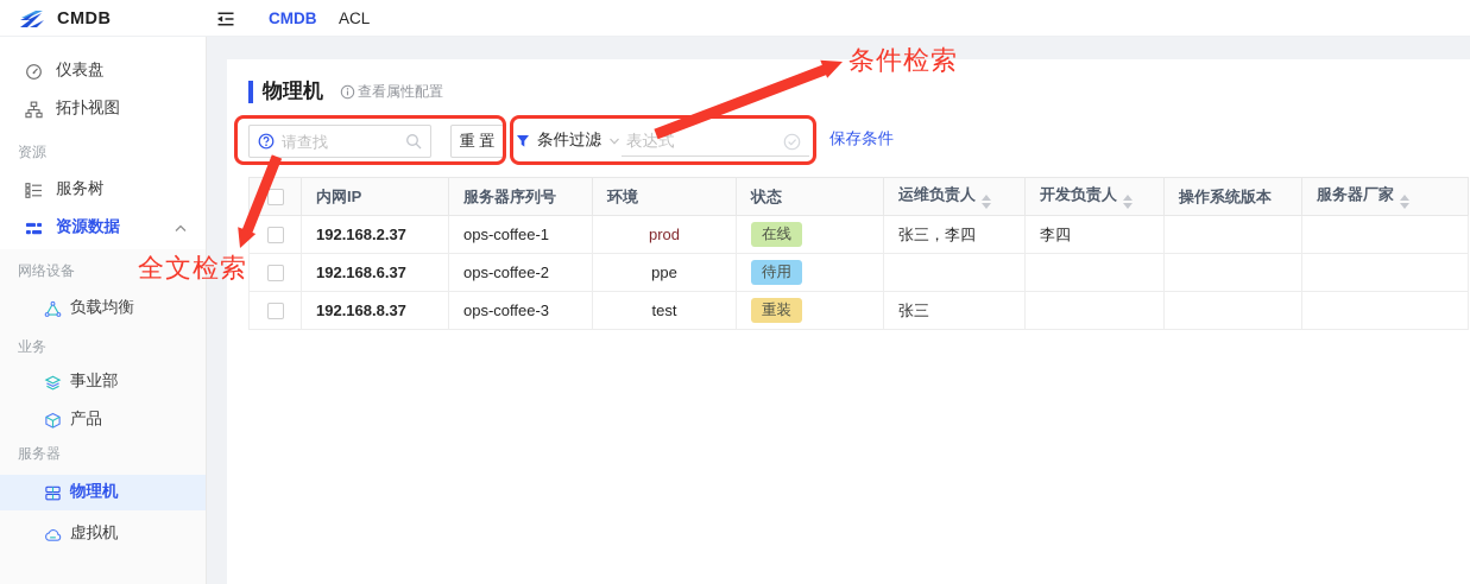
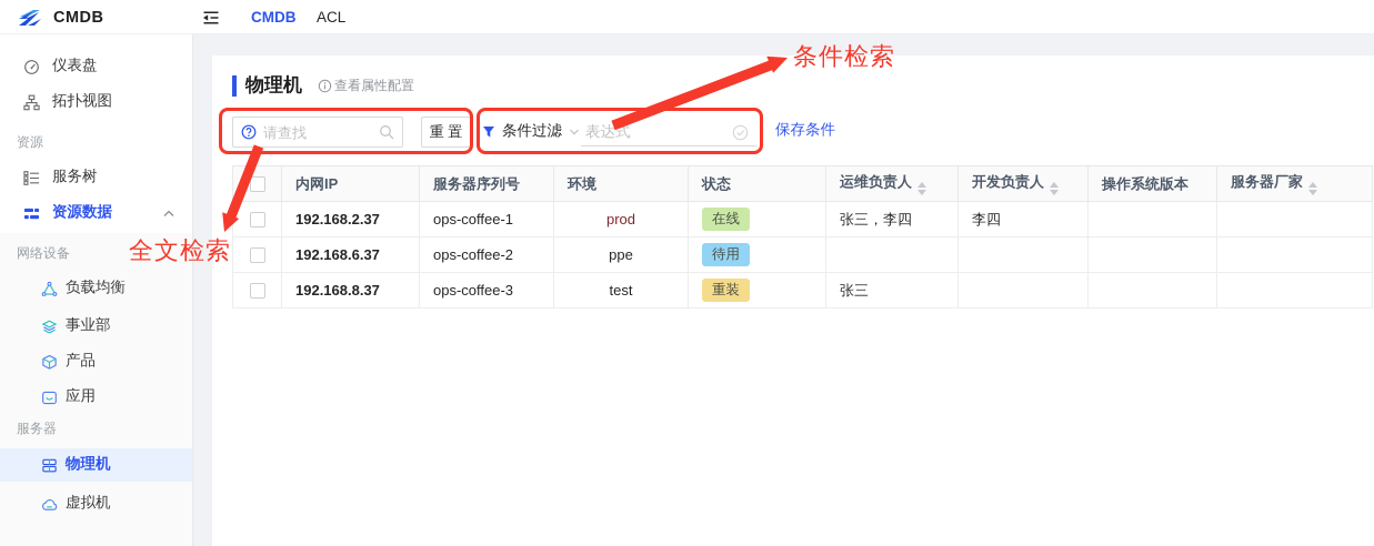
  CMDB
  CMDB
  ACL
  仪表盘
  拓扑视图
  资源
  服务树
  资源数据
  网络设备
  负载均衡
- 业务
  事业部
  产品
+ 应用
  服务器
  物理机
  虚拟机
  物理机
  查看属性配置
  请查找
  重 置
  条件过滤
  表达式
  保存条件
  	内网IP	服务器序列号	环境	状态	运维负责人	开发负责人	操作系统版本	服务器厂家
  	192.168.2.37	ops-coffee-1	prod	在线	张三，李四	李四
  	192.168.6.37	ops-coffee-2	ppe	待用
  	192.168.8.37	ops-coffee-3	test	重装	张三
  条件检索
  全文检索
